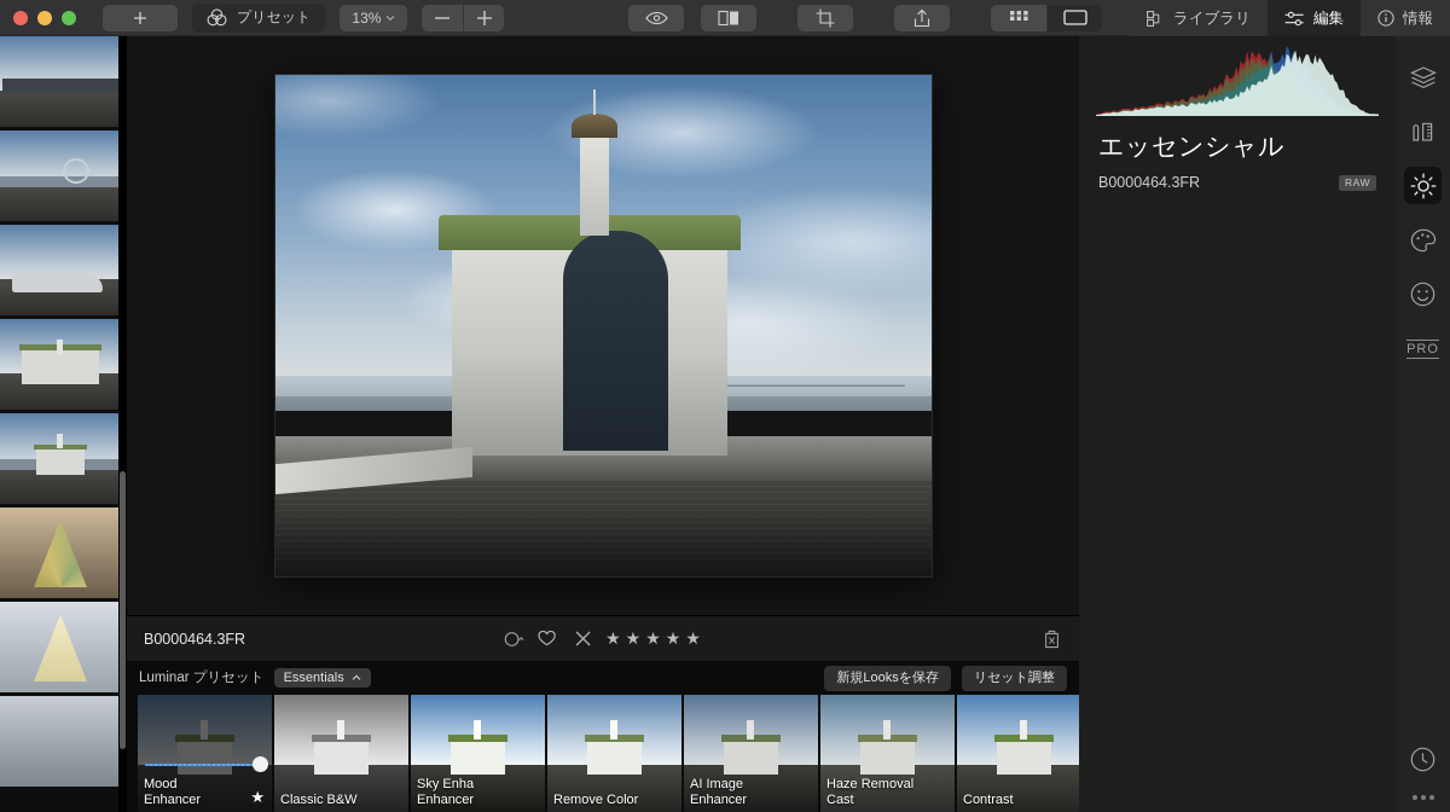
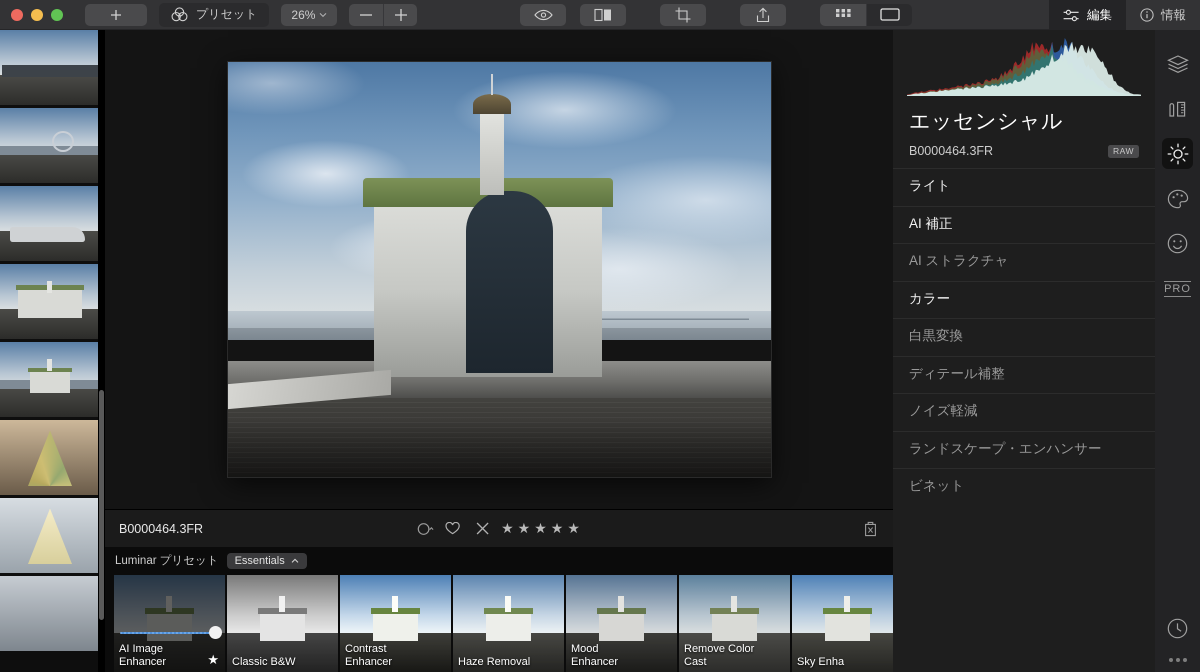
  プリセット
- 13%
+ 26%
- ライブラリ
  編集
  情報
  B0000464.3FR
  ★
  ★
  ★
  ★
  ★
  Luminar プリセット
  Essentials
- 新規Looksを保存
- リセット調整
- Mood
+ AI Image
  Enhancer
  ★
  Classic B&W
- Sky Enha
+ Contrast
  Enhancer
- Remove Color
+ Haze Removal
- AI Image
+ Mood
  Enhancer
- Haze Removal
+ Remove Color
  Cast
- Contrast
+ Sky Enha
  エッセンシャル
  B0000464.3FR
  RAW
+ ライト
+ AI 補正
+ AI ストラクチャ
+ カラー
+ 白黒変換
+ ディテール補整
+ ノイズ軽減
+ ランドスケープ・エンハンサー
+ ビネット
  PRO
